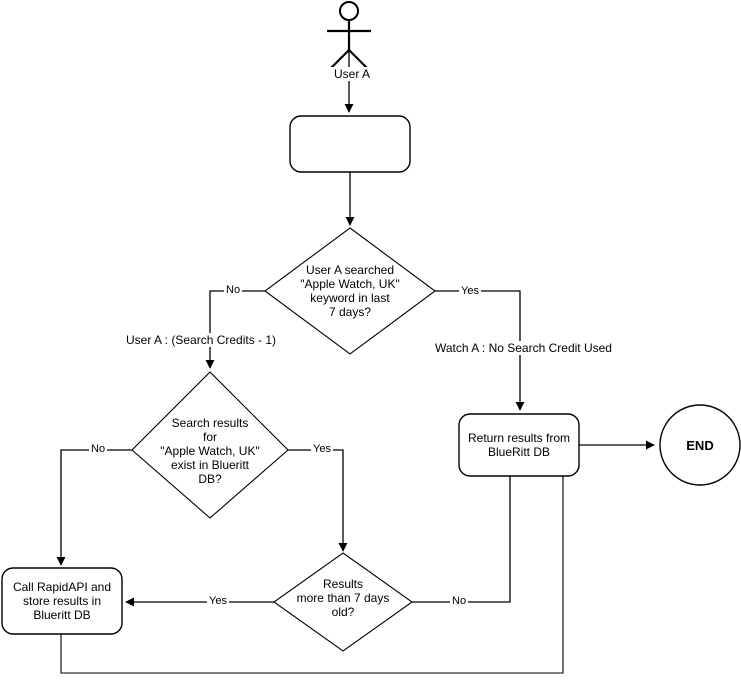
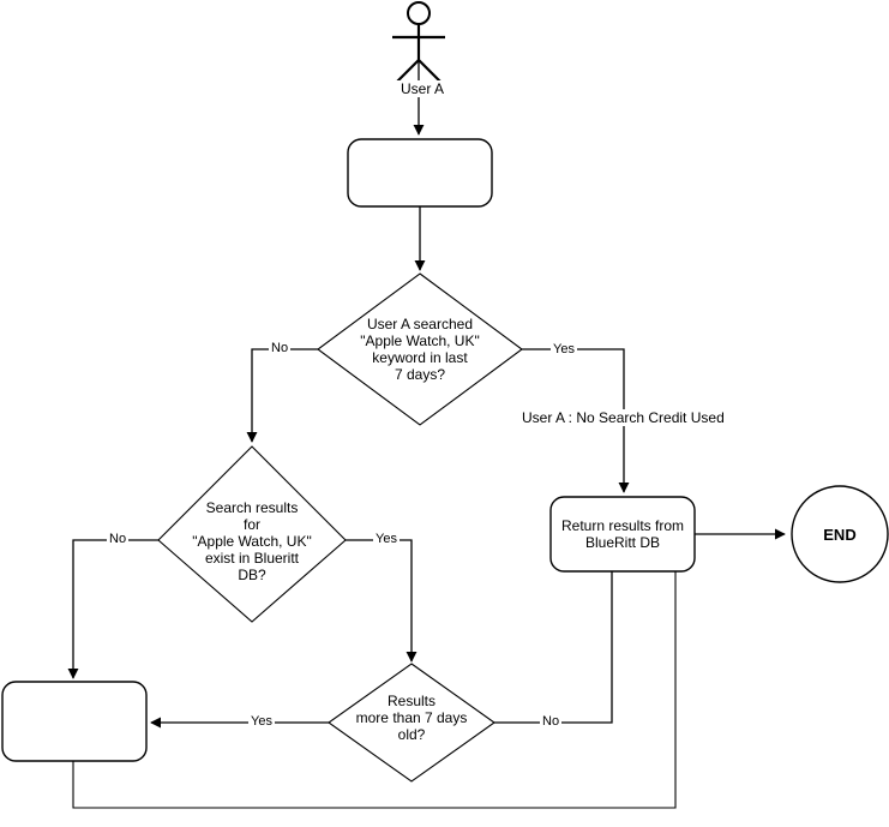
  User A
  User A searched
  "Apple Watch, UK"
  keyword in last
  7 days?
  Search results
  for
  "Apple Watch, UK"
  exist in Blueritt
  DB?
  Results
  more than 7 days
  old?
- Call RapidAPI and
- store results in
- Blueritt DB
  Return results from
  BlueRitt DB
  END
  No
  Yes
  No
  Yes
  Yes
  No
- User A : (Search Credits - 1)
- Watch A : No Search Credit Used
+ User A : No Search Credit Used
